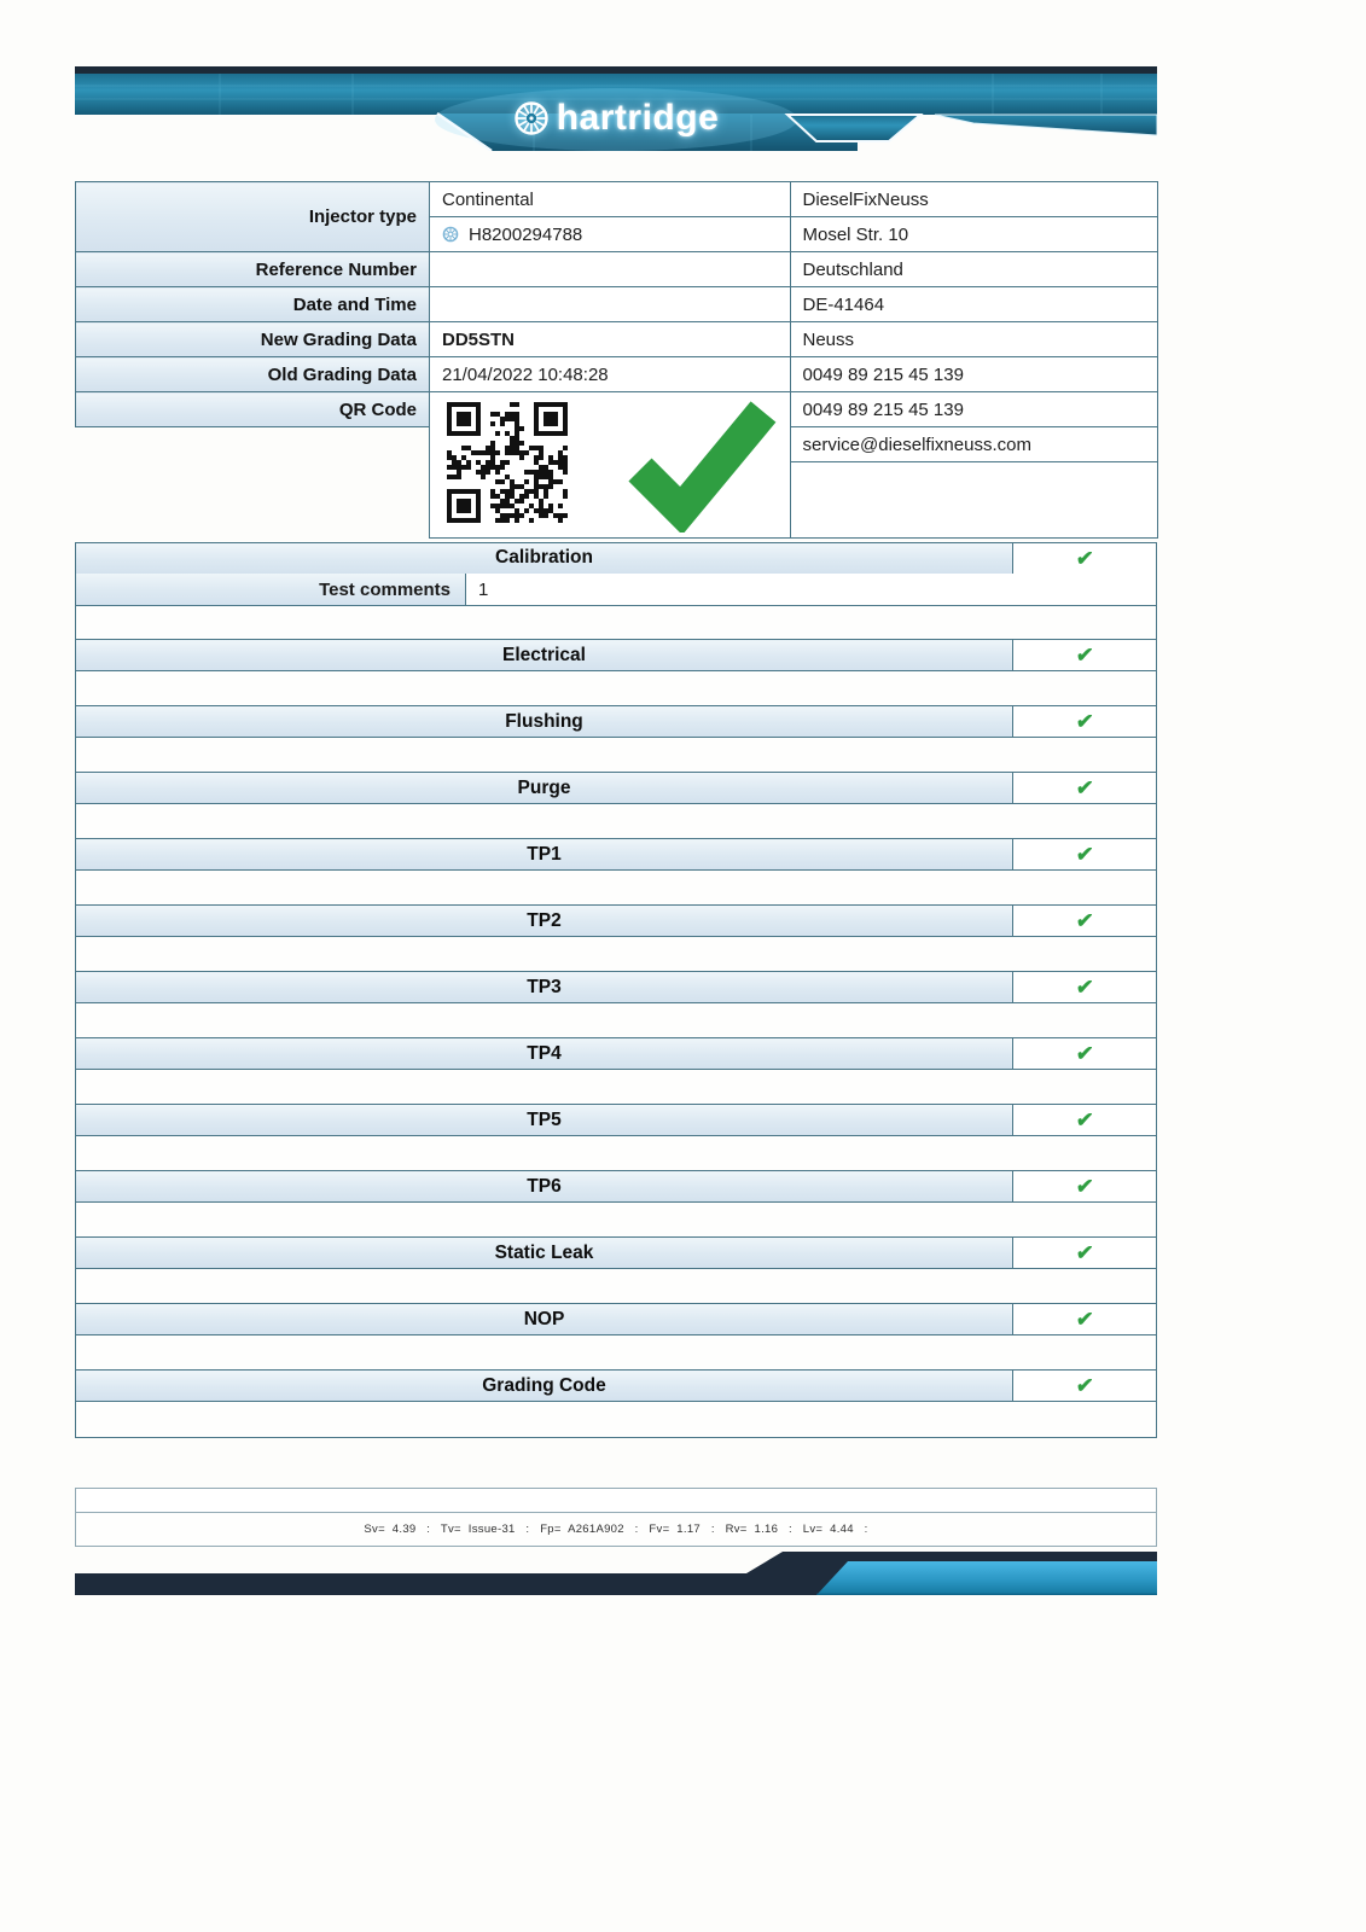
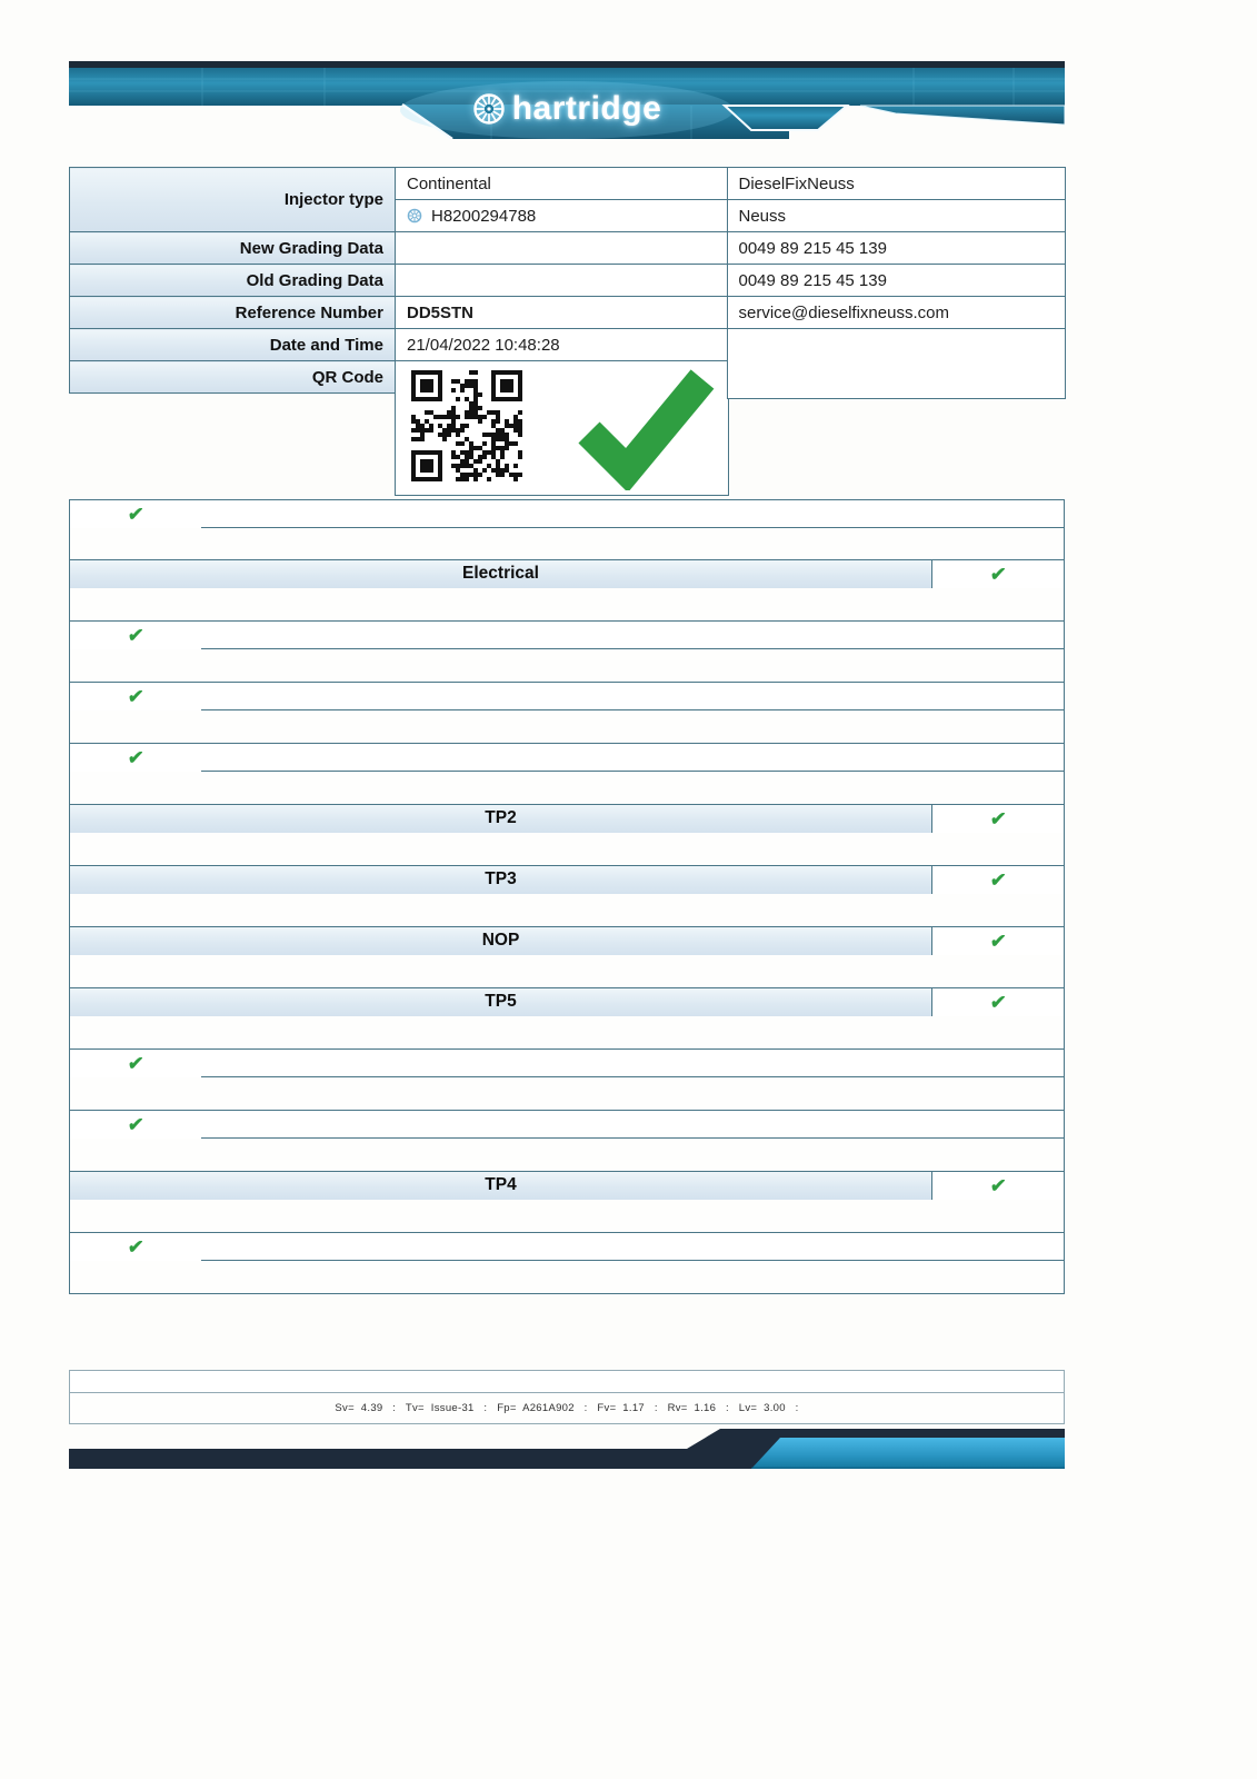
  hartridge
  Injector type	Continental
  H8200294788
- Reference Number
+ New Grading Data
- Date and Time
+ Old Grading Data
- New Grading Data	DD5STN
+ Reference Number	DD5STN
- Old Grading Data	21/04/2022 10:48:28
+ Date and Time	21/04/2022 10:48:28
  QR Code
  DieselFixNeuss
- Mosel Str. 10
- Deutschland
- DE-41464
  Neuss
  0049 89 215 45 139
  0049 89 215 45 139
  service@dieselfixneuss.com
- Calibration
- Test comments
- 1
  Electrical
- Flushing
- Purge
- TP1
  TP2
  TP3
- TP4
+ NOP
  TP5
- TP6
- Static Leak
- NOP
+ TP4
- Grading Code
- Sv= 4.39 : Tv= Issue-31 : Fp= A261A902 : Fv= 1.17 : Rv= 1.16 : Lv= 4.44 :
+ Sv= 4.39 : Tv= Issue-31 : Fp= A261A902 : Fv= 1.17 : Rv= 1.16 : Lv= 3.00 :
